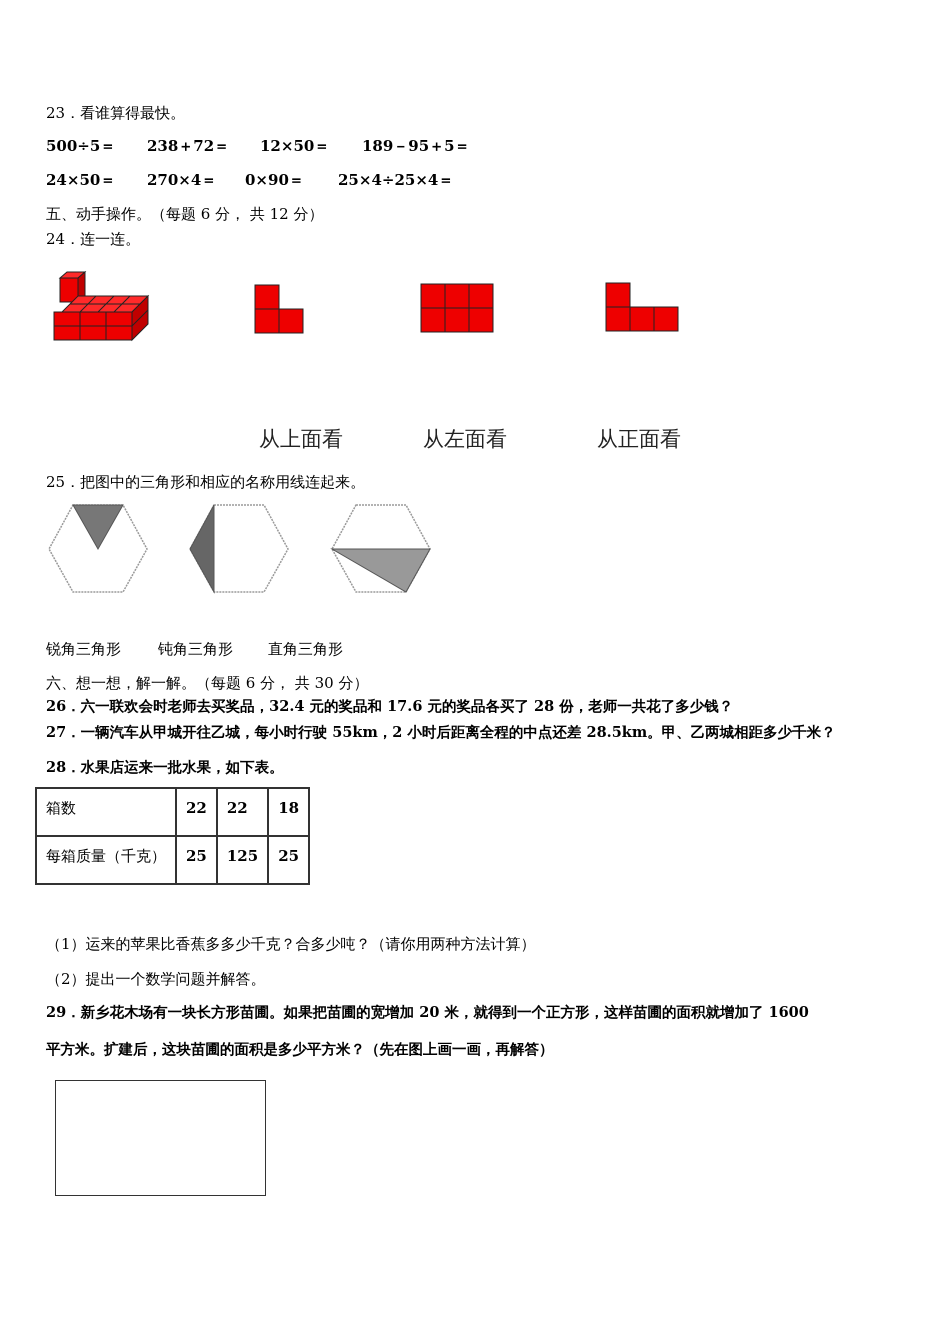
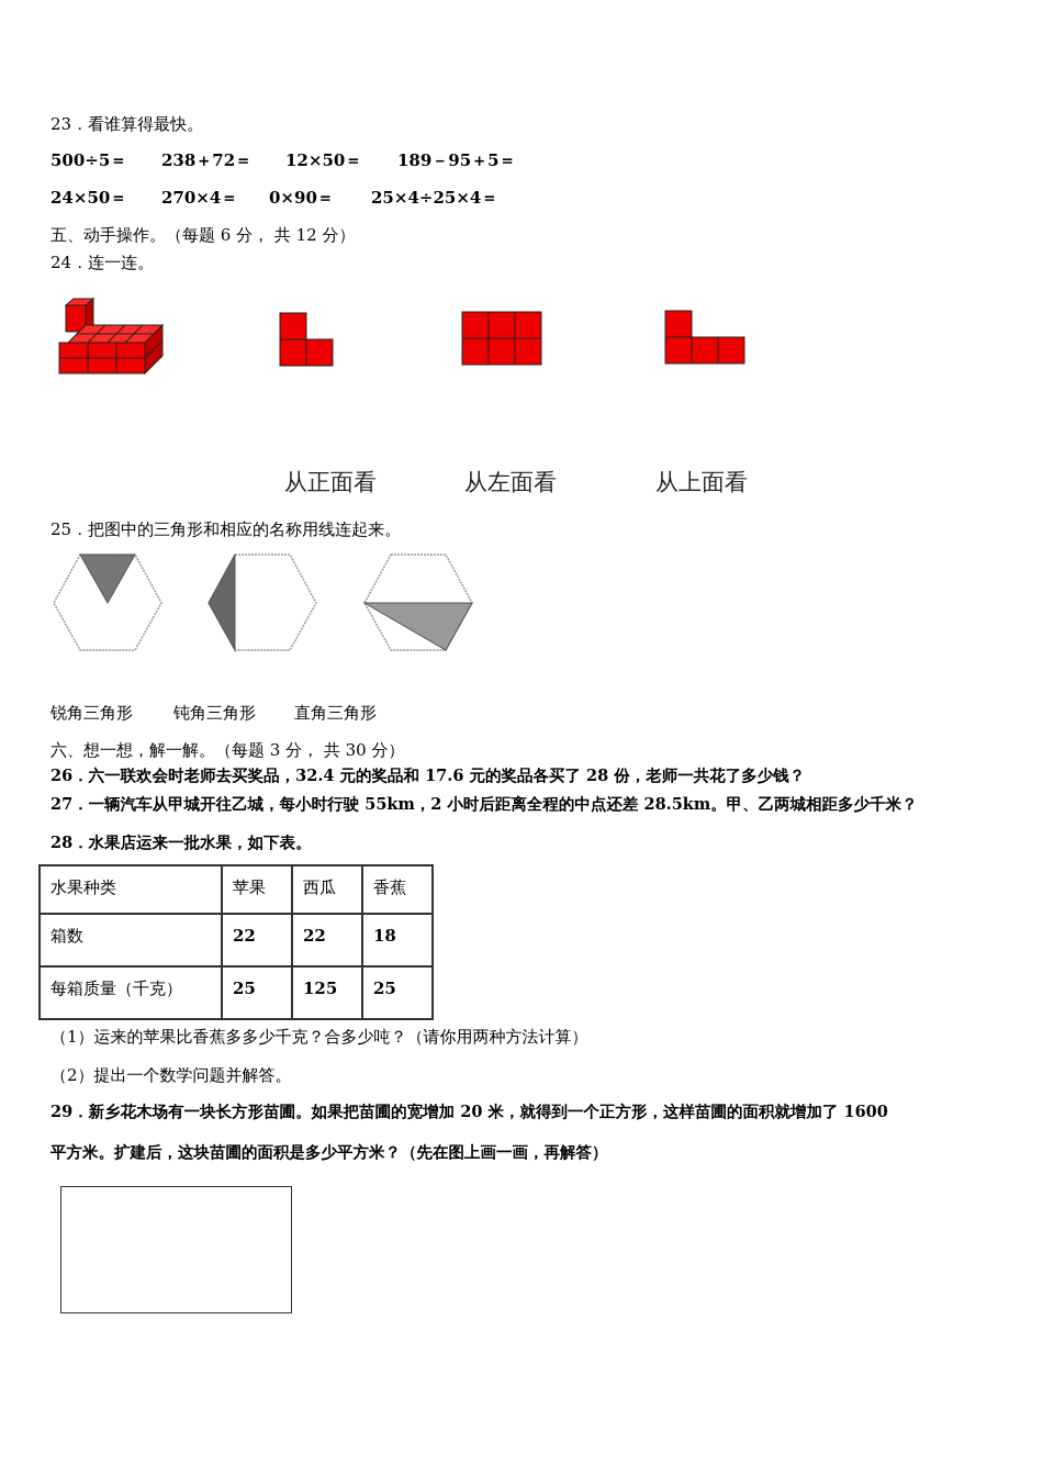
  23．看谁算得最快。
  500÷5＝
  238＋72＝
  12×50＝
  189－95＋5＝
  24×50＝
  270×4＝
  0×90＝
  25×4÷25×4＝
  五、动手操作。（每题 6 分， 共 12 分）
  24．连一连。
- 从上面看
+ 从正面看
  从左面看
- 从正面看
+ 从上面看
  25．把图中的三角形和相应的名称用线连起来。
  锐角三角形
  钝角三角形
  直角三角形
- 六、想一想，解一解。（每题 6 分， 共 30 分）
+ 六、想一想，解一解。（每题 3 分， 共 30 分）
  26．六一联欢会时老师去买奖品，32.4 元的奖品和 17.6 元的奖品各买了 28 份，老师一共花了多少钱？
  27．一辆汽车从甲城开往乙城，每小时行驶 55km，2 小时后距离全程的中点还差 28.5km。甲、乙两城相距多少千米？
  28．水果店运来一批水果，如下表。
+ 水果种类	苹果	西瓜	香蕉
  箱数	22	22	18
  每箱质量（千克）	25	125	25
  （1）运来的苹果比香蕉多多少千克？合多少吨？（请你用两种方法计算）
  （2）提出一个数学问题并解答。
  29．新乡花木场有一块长方形苗圃。如果把苗圃的宽增加 20 米，就得到一个正方形，这样苗圃的面积就增加了 1600
  平方米。扩建后，这块苗圃的面积是多少平方米？（先在图上画一画，再解答）
